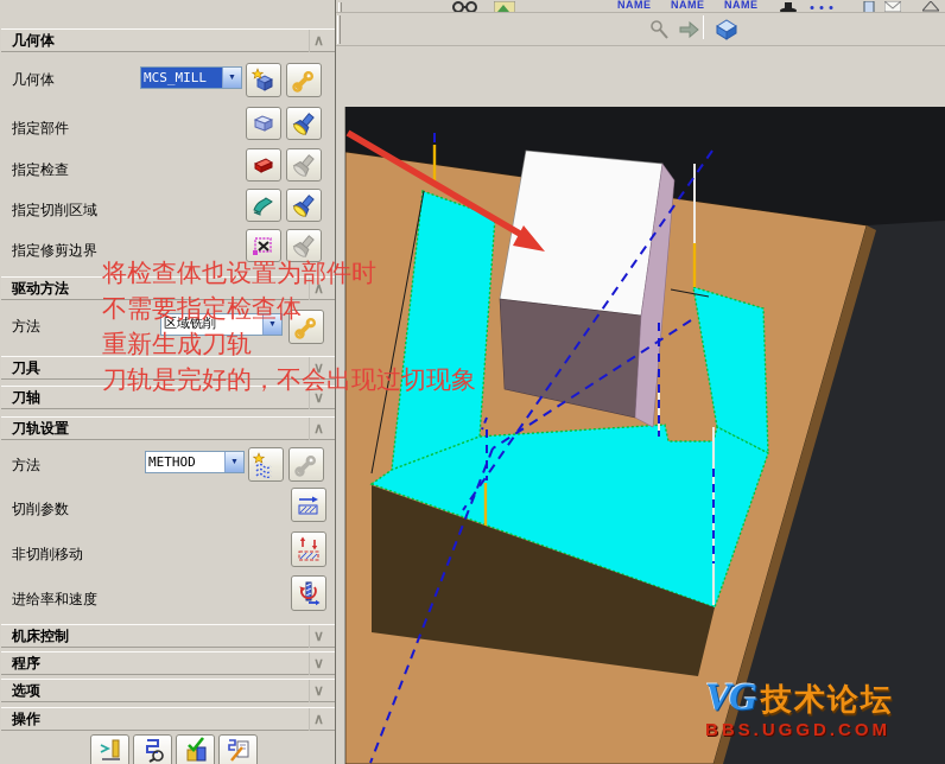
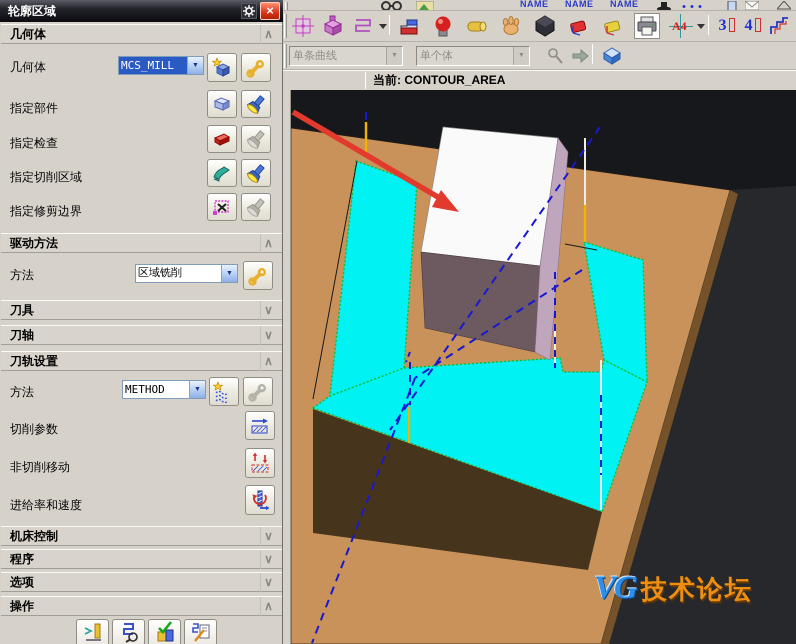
  NAME
  NAME
  NAME
+ A4
+ 3
+ 4
+ 单条曲线
+ 单个体
+ 当前: CONTOUR_AREA
+ 轮廓区域
+ ×
  几何体
  ∧
  几何体
  MCS_MILL
  指定部件
  指定检查
  指定切削区域
  指定修剪边界
  驱动方法
  ∧
  方法
  区域铣削
  刀具
  ∨
  刀轴
  ∨
  刀轨设置
  ∧
  方法
  METHOD
  切削参数
  非切削移动
  进给率和速度
  机床控制
  ∨
  程序
  ∨
  选项
  ∨
  操作
  ∧
  VG 技术论坛
- BBS.UGGD.COM
- 将检查体也设置为部件时
- 不需要指定检查体
- 重新生成刀轨
- 刀轨是完好的，不会出现过切现象
